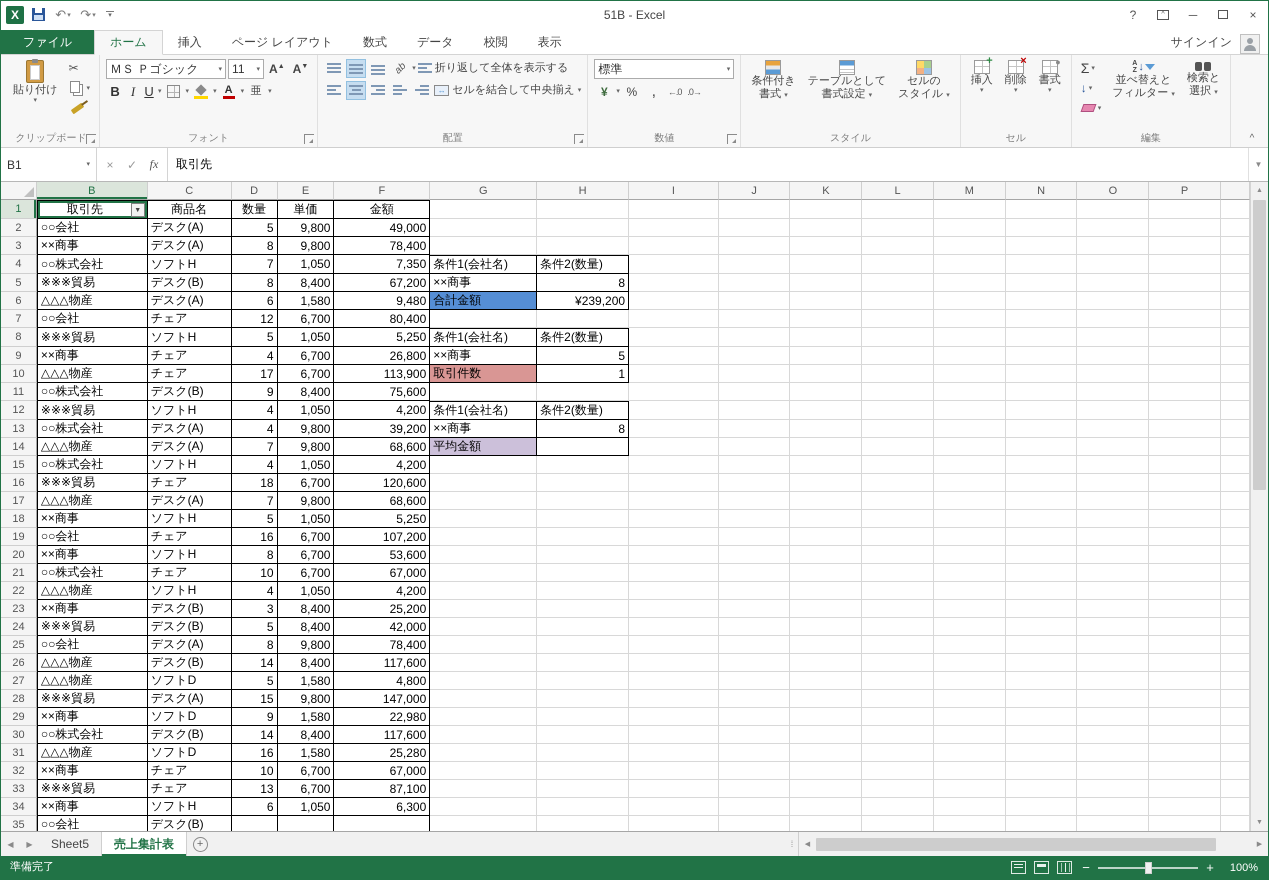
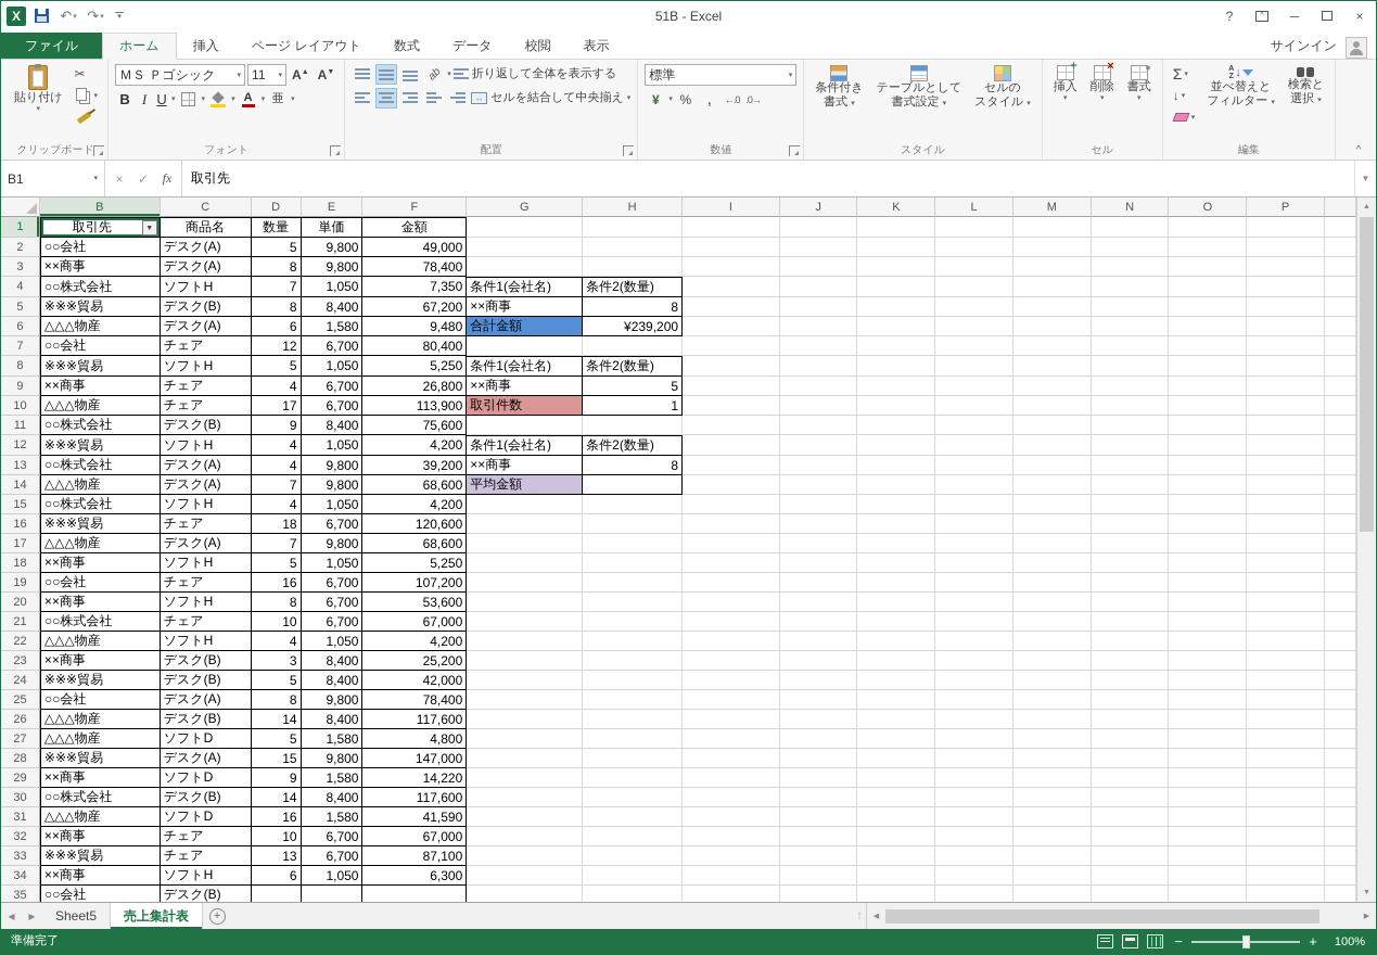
  X
  ↶
  ↷
  51B - Excel
  ?
  ─
  ×
  ファイル
  ホーム
  挿入
  ページ レイアウト
  数式
  データ
  校閲
  表示
  サインイン
  貼り付け
  ✂
  クリップボード
  ＭＳ Ｐゴシック
  11
  B
  I
  U
  A
  亜
  フォント
  折り返して全体を表示する
  ↔
  セルを結合して中央揃え
  配置
  標準
  ¥
  %
  ,
  ←.0
  .0→
  数値
  条件付き
  テーブルとして
  書式設定
  セルの
  スタイル
  スタイル
  +
  挿入
  ×
  削除
  ●
  書式
  セル
  Σ
  ↓
  ↓
  並べ替えと
  フィルター
  検索と
  編集
  ^
  B1
  ×
  ✓
  fx
  取引先
  ▼
  	B	C	D	E	F	G	H	I	J	K	L	M	N	O	P
  1	取引先	商品名	数量	単価	金額
  2	○○会社	デスク(A)	5	9,800	49,000
  3	××商事	デスク(A)	8	9,800	78,400
  4	○○株式会社	ソフトH	7	1,050	7,350	条件1(会社名)	条件2(数量)
  5	※※※貿易	デスク(B)	8	8,400	67,200	××商事	8
  6	△△△物産	デスク(A)	6	1,580	9,480	合計金額	¥239,200
  7	○○会社	チェア	12	6,700	80,400
  8	※※※貿易	ソフトH	5	1,050	5,250	条件1(会社名)	条件2(数量)
  9	××商事	チェア	4	6,700	26,800	××商事	5
  10	△△△物産	チェア	17	6,700	113,900	取引件数	1
  11	○○株式会社	デスク(B)	9	8,400	75,600
  12	※※※貿易	ソフトH	4	1,050	4,200	条件1(会社名)	条件2(数量)
  13	○○株式会社	デスク(A)	4	9,800	39,200	××商事	8
  14	△△△物産	デスク(A)	7	9,800	68,600	平均金額
  15	○○株式会社	ソフトH	4	1,050	4,200
  16	※※※貿易	チェア	18	6,700	120,600
  17	△△△物産	デスク(A)	7	9,800	68,600
  18	××商事	ソフトH	5	1,050	5,250
  19	○○会社	チェア	16	6,700	107,200
  20	××商事	ソフトH	8	6,700	53,600
  21	○○株式会社	チェア	10	6,700	67,000
  22	△△△物産	ソフトH	4	1,050	4,200
  23	××商事	デスク(B)	3	8,400	25,200
  24	※※※貿易	デスク(B)	5	8,400	42,000
  25	○○会社	デスク(A)	8	9,800	78,400
  26	△△△物産	デスク(B)	14	8,400	117,600
  27	△△△物産	ソフトD	5	1,580	4,800
  28	※※※貿易	デスク(A)	15	9,800	147,000
- 29	××商事	ソフトD	9	1,580	22,980
+ 29	××商事	ソフトD	9	1,580	14,220
  30	○○株式会社	デスク(B)	14	8,400	117,600
- 31	△△△物産	ソフトD	16	1,580	25,280
+ 31	△△△物産	ソフトD	16	1,580	41,590
  32	××商事	チェア	10	6,700	67,000
  33	※※※貿易	チェア	13	6,700	87,100
  34	××商事	ソフトH	6	1,050	6,300
  35	○○会社	デスク(B)
  ◀
  ▶
  Sheet5
  売上集計表
  +
  ⁞
  準備完了
  −
  +
  100%
